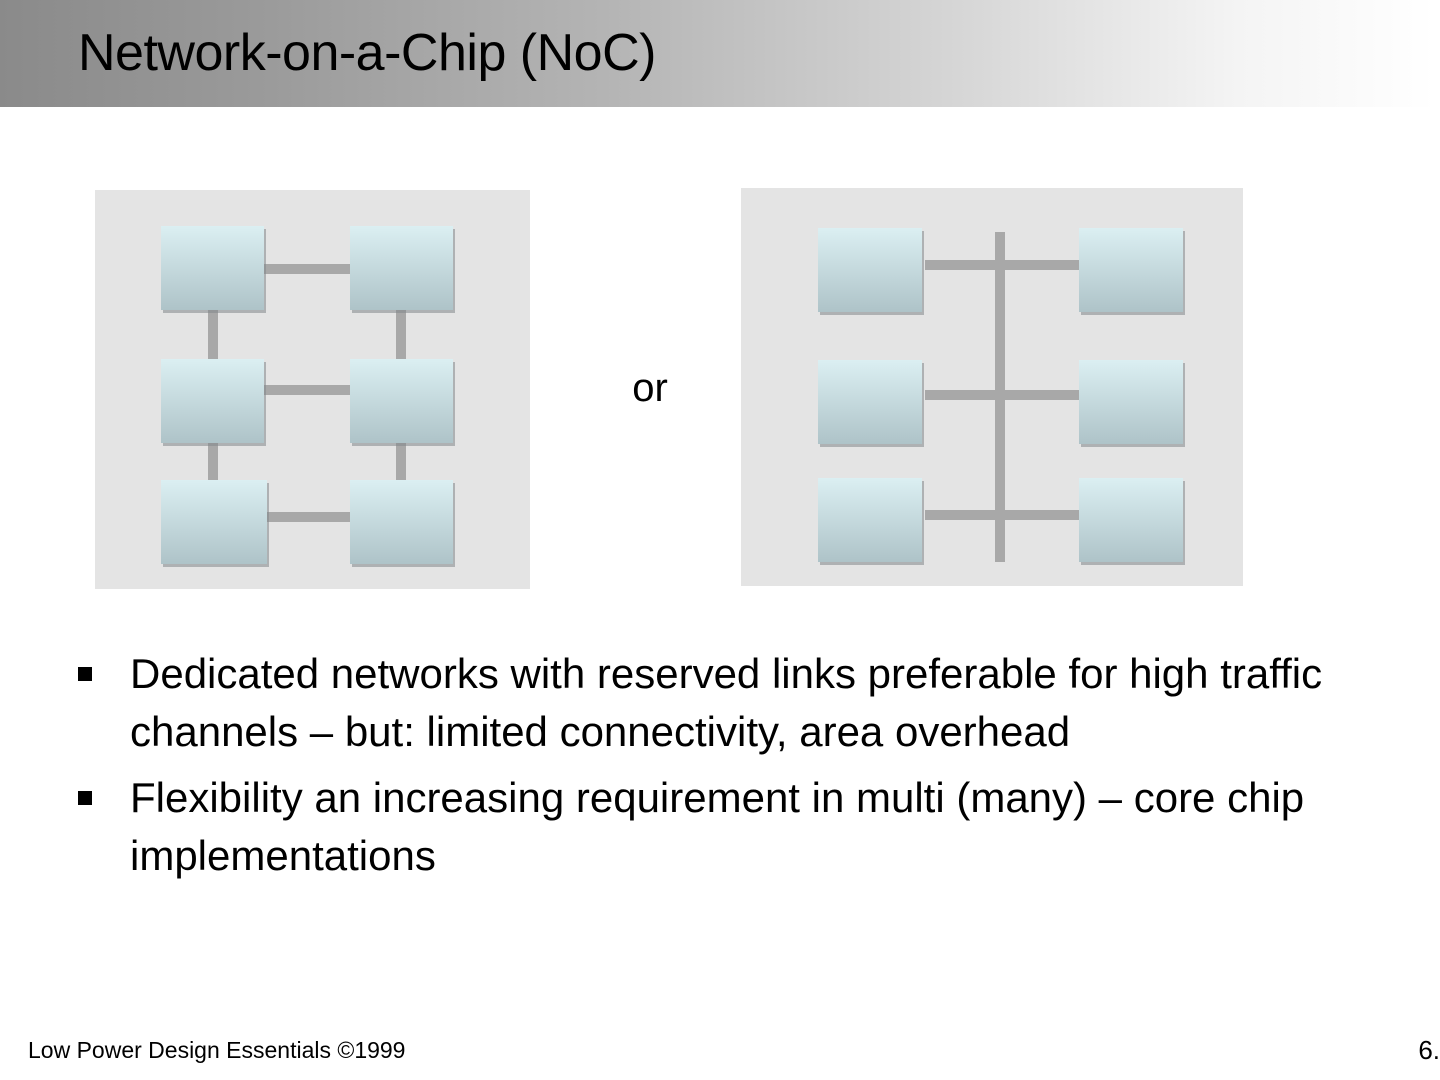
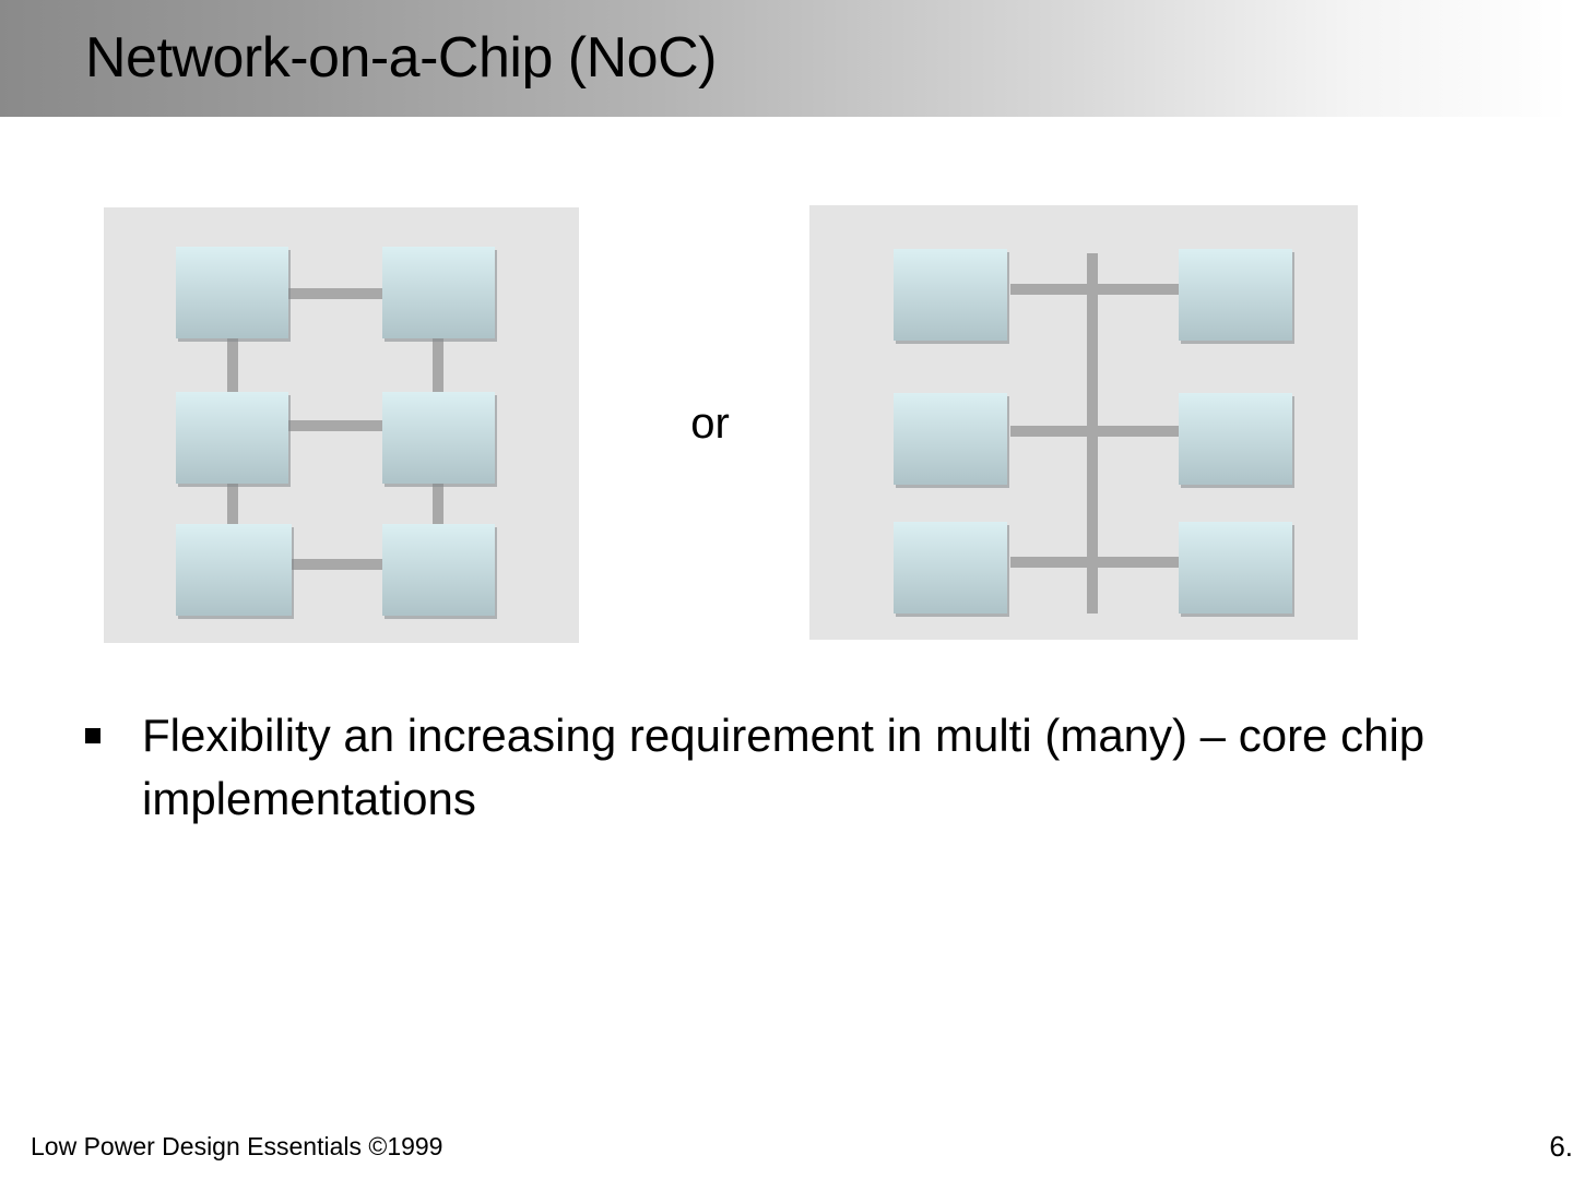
  Network-on-a-Chip (NoC)
  or
- Dedicated networks with reserved links preferable for high traffic channels – but: limited connectivity, area overhead
  Flexibility an increasing requirement in multi (many) – core chip implementations
  Low Power Design Essentials ©1999
  6.
